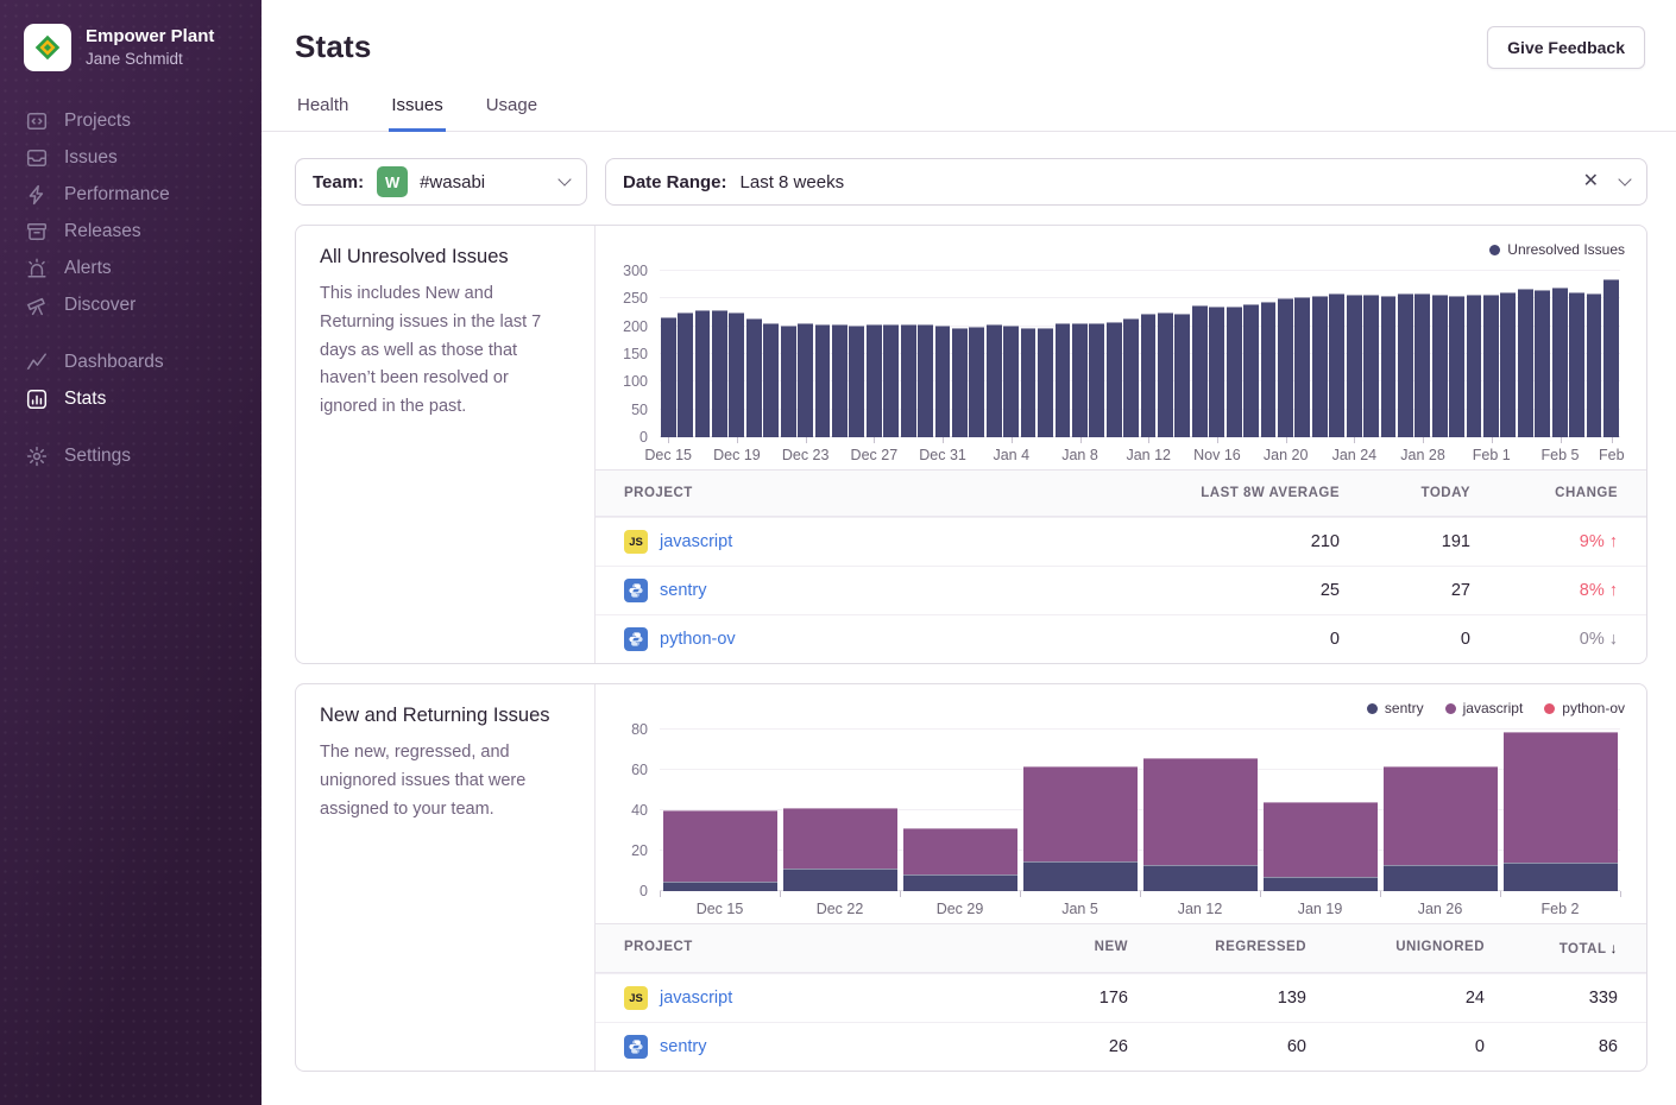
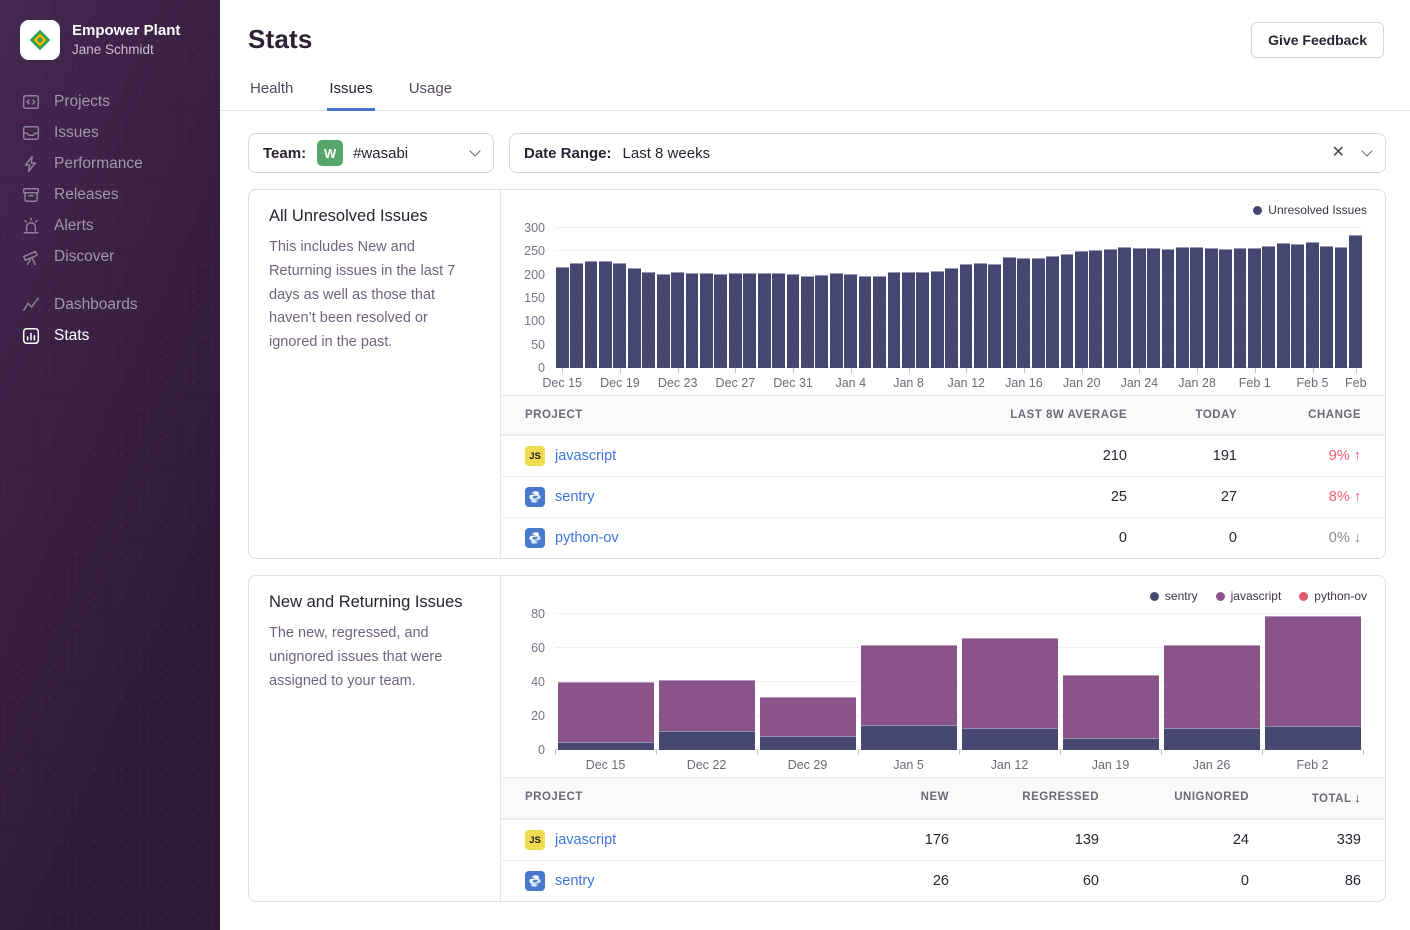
  Empower Plant
  Jane Schmidt
  Projects
  Issues
  Performance
  Releases
  Alerts
  Discover
  Dashboards
  Stats
- Settings
  Stats
  Give Feedback
  Health
  Issues
  Usage
  Team:
  W
  #wasabi
  Date Range:
  Last 8 weeks
  ✕
  All Unresolved Issues
  This includes New and Returning issues in the last 7 days as well as those that haven’t been resolved or ignored in the past.
  Unresolved Issues
  0
  50
  100
  150
  200
  250
  300
  Dec 15
  Dec 19
  Dec 23
  Dec 27
  Dec 31
  Jan 4
  Jan 8
  Jan 12
- Nov 16
+ Jan 16
  Jan 20
  Jan 24
  Jan 28
  Feb 1
  Feb 5
  Feb
  PROJECT
  LAST 8W AVERAGE
  TODAY
  CHANGE
  JS
  javascript
  210
  191
  9% ↑
  sentry
  25
  27
  8% ↑
  python-ov
  0
  0
  0% ↓
  New and Returning Issues
  The new, regressed, and unignored issues that were assigned to your team.
  sentry
  javascript
  python-ov
  0
  20
  40
  60
  80
  Dec 15
  Dec 22
  Dec 29
  Jan 5
  Jan 12
  Jan 19
  Jan 26
  Feb 2
  PROJECT
  NEW
  REGRESSED
  UNIGNORED
  TOTAL ↓
  JS
  javascript
  176
  139
  24
  339
  sentry
  26
  60
  0
  86
